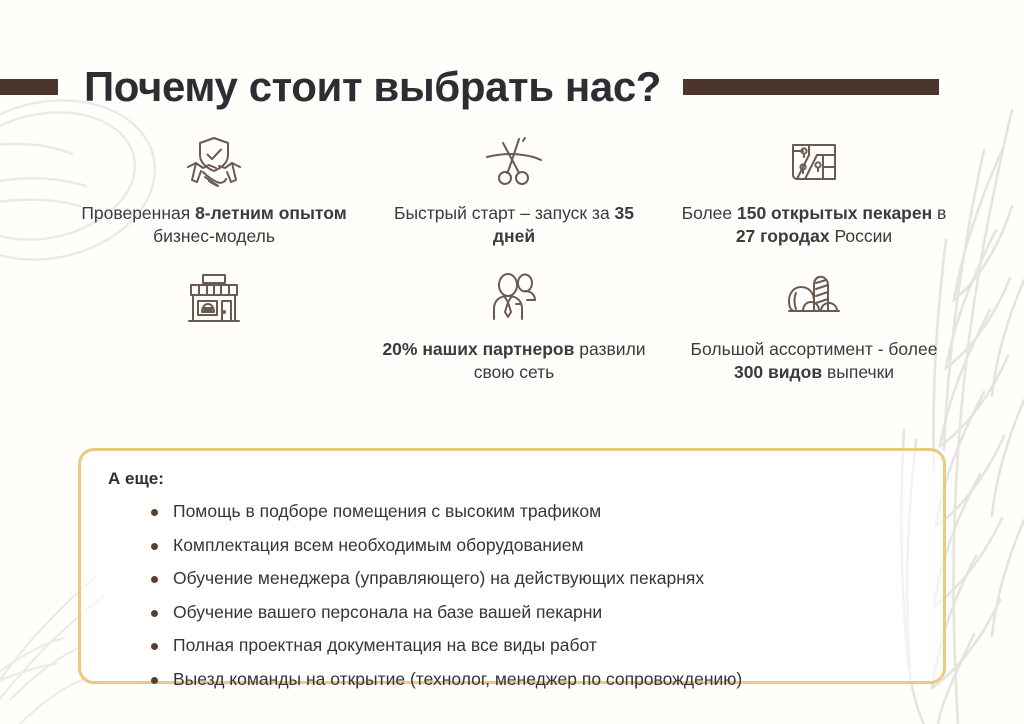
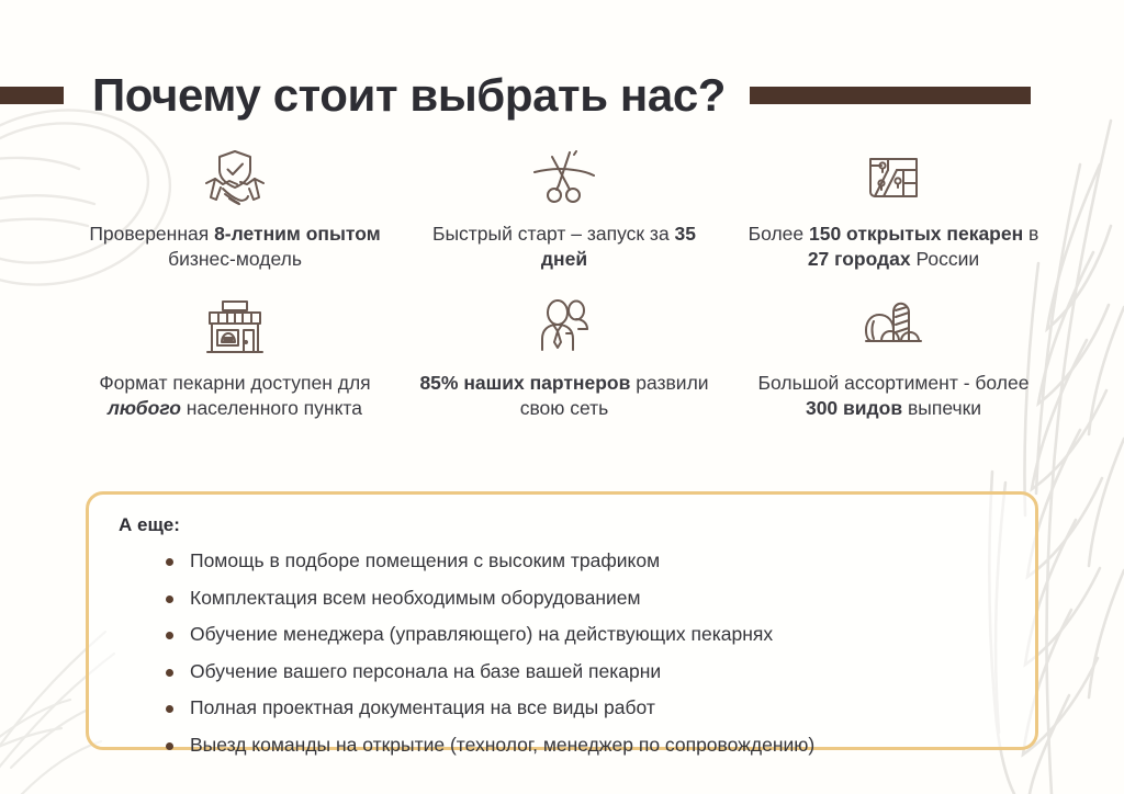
  Почему стоит выбрать нас?
  Проверенная 8-летним опытом бизнес-модель
  Быстрый старт – запуск за 35 дней
  Более 150 открытых пекарен в 27 городах России
+ Формат пекарни доступен для любого населенного пункта
- 20% наших партнеров развили свою сеть
+ 85% наших партнеров развили свою сеть
  Большой ассортимент - более 300 видов выпечки
  А еще:
  Помощь в подборе помещения с высоким трафиком
  Комплектация всем необходимым оборудованием
  Обучение менеджера (управляющего) на действующих пекарнях
  Обучение вашего персонала на базе вашей пекарни
  Полная проектная документация на все виды работ
  Выезд команды на открытие (технолог, менеджер по сопровождению)
